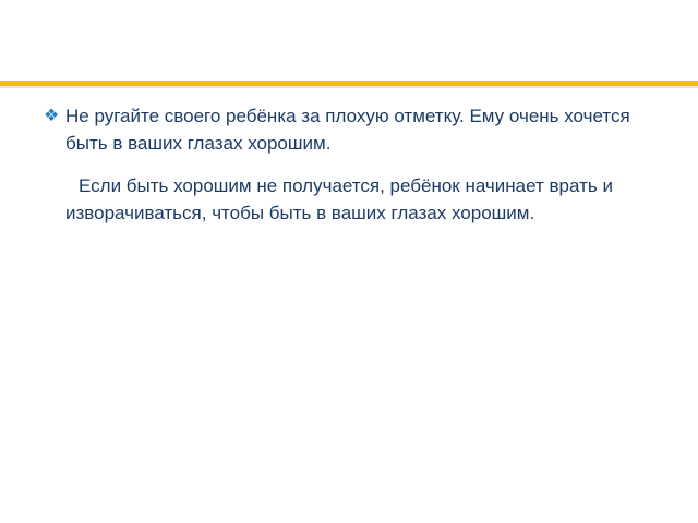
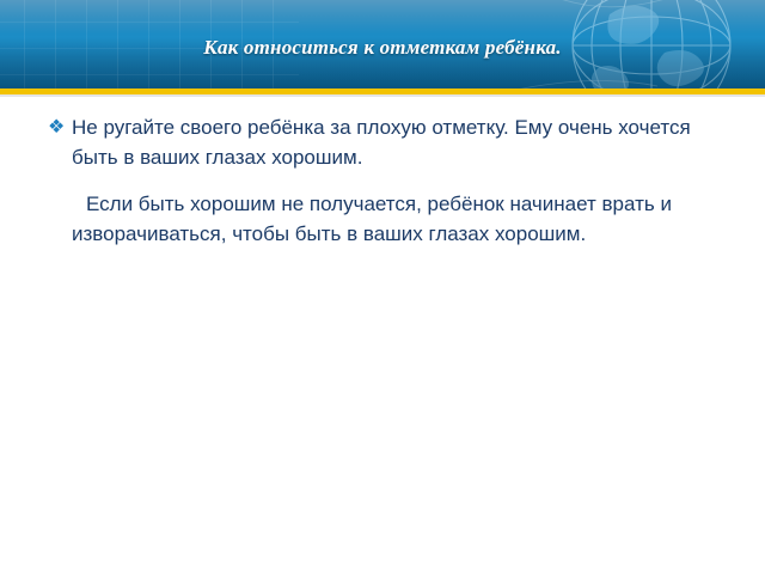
+ Как относиться к отметкам ребёнка.
  ❖
  Не ругайте своего ребёнка за плохую отметку. Ему очень хочется быть в ваших глазах хорошим.
  Если быть хорошим не получается, ребёнок начинает врать и изворачиваться, чтобы быть в ваших глазах хорошим.
